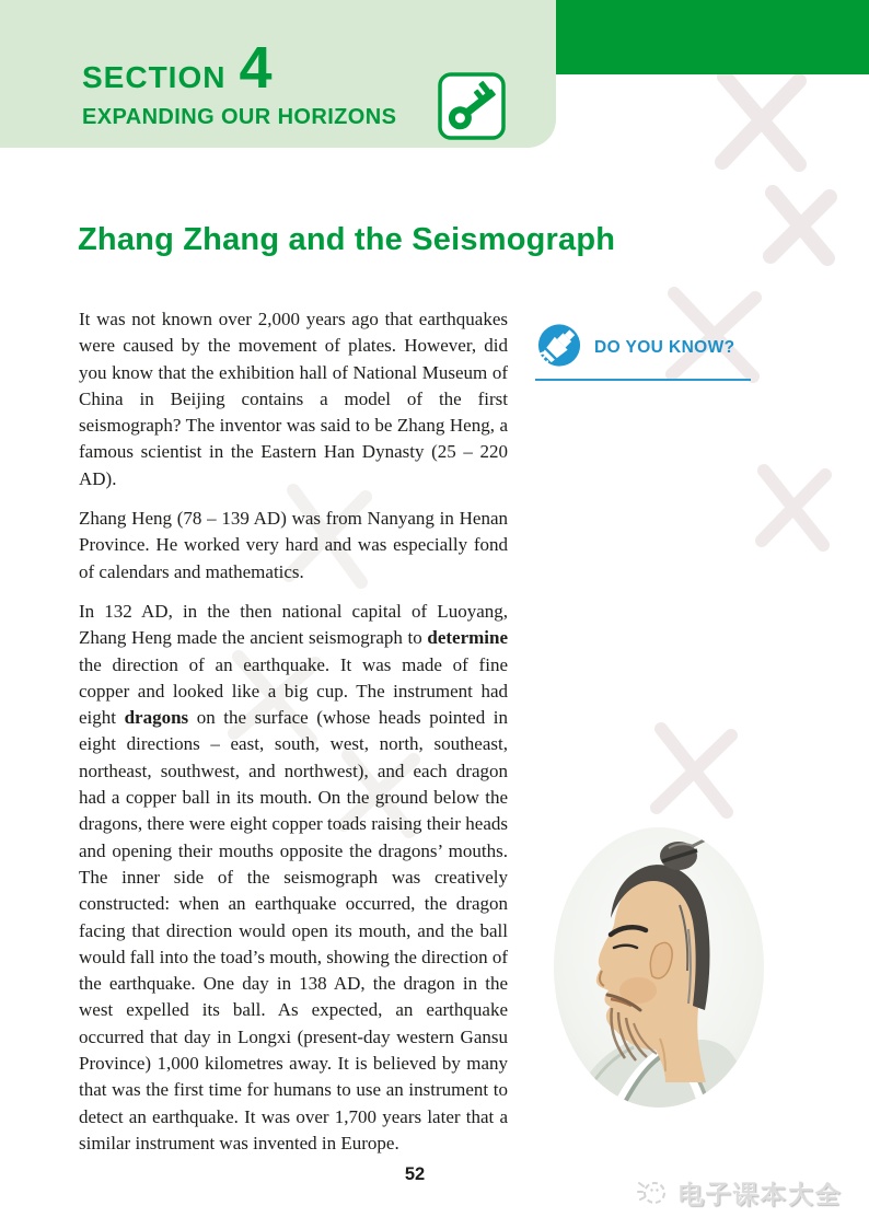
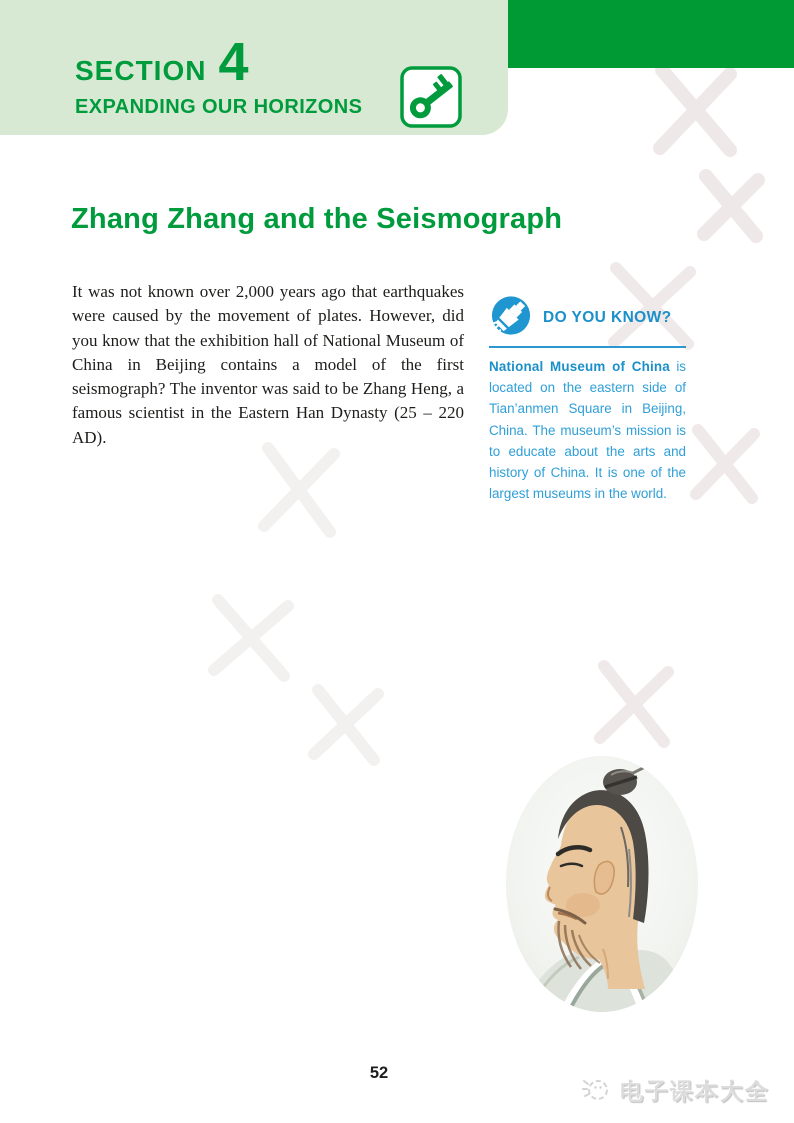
  SECTION
  4
  EXPANDING OUR HORIZONS
  Zhang Zhang and the Seismograph
  It was not known over 2,000 years ago that earthquakes were caused by the movement of plates. However, did you know that the exhibition hall of National Museum of China in Beijing contains a model of the first seismograph? The inventor was said to be Zhang Heng, a famous scientist in the Eastern Han Dynasty (25 – 220 AD).
- Zhang Heng (78 – 139 AD) was from Nanyang in Henan Province. He worked very hard and was especially fond of calendars and mathematics.
- In 132 AD, in the then national capital of Luoyang, Zhang Heng made the ancient seismograph to determine the direction of an earthquake. It was made of fine copper and looked like a big cup. The instrument had eight dragons on the surface (whose heads pointed in eight directions – east, south, west, north, southeast, northeast, southwest, and northwest), and each dragon had a copper ball in its mouth. On the ground below the dragons, there were eight copper toads raising their heads and opening their mouths opposite the dragons’ mouths. The inner side of the seismograph was creatively constructed: when an earthquake occurred, the dragon facing that direction would open its mouth, and the ball would fall into the toad’s mouth, showing the direction of the earthquake. One day in 138 AD, the dragon in the west expelled its ball. As expected, an earthquake occurred that day in Longxi (present-day western Gansu Province) 1,000 kilometres away. It is believed by many that was the first time for humans to use an instrument to detect an earthquake. It was over 1,700 years later that a similar instrument was invented in Europe.
  DO YOU KNOW?
+ National Museum of China is located on the eastern side of Tian’anmen Square in Beijing, China. The museum’s mission is to educate about the arts and history of China. It is one of the largest museums in the world.
  52
  电子课本大全
